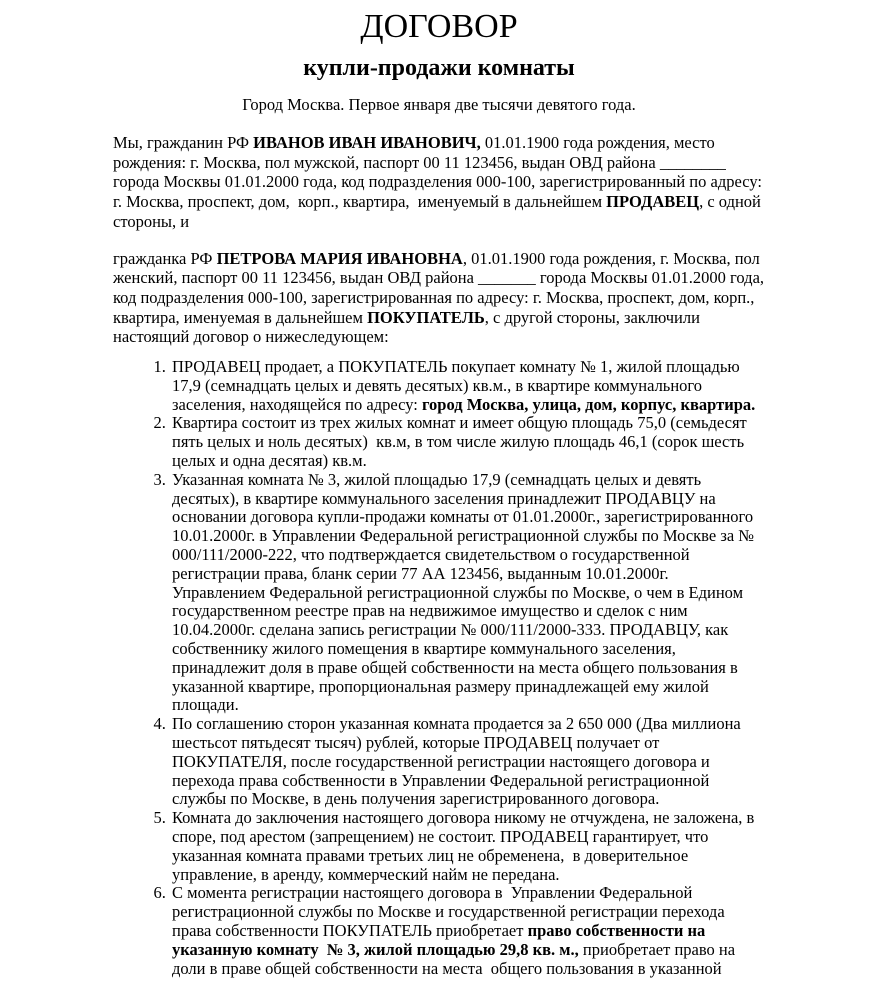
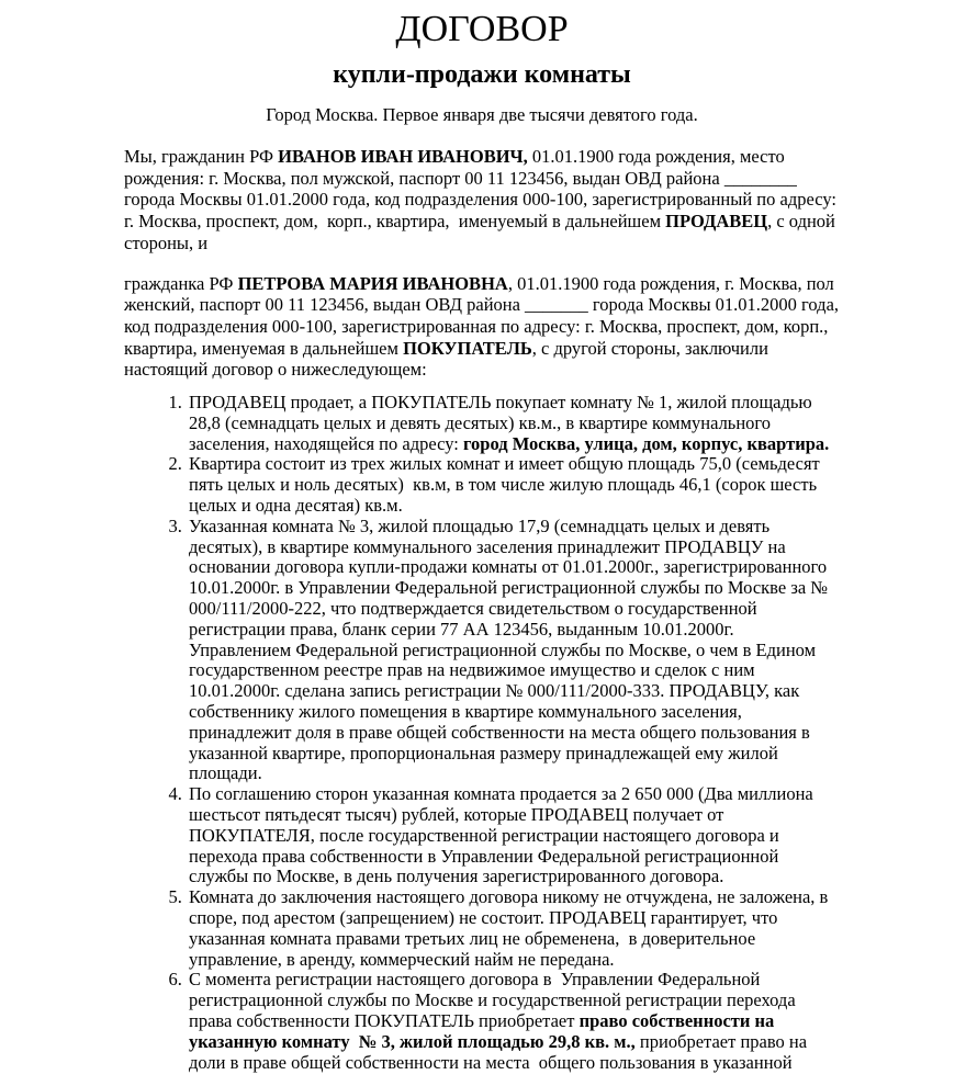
  ДОГОВОР
  купли-продажи комнаты
  Город Москва. Первое января две тысячи девятого года.
  Мы, гражданин РФ ИВАНОВ ИВАН ИВАНОВИЧ, 01.01.1900 года рождения, место рождения: г. Москва, пол мужской, паспорт 00 11 123456, выдан ОВД района ________ города Москвы 01.01.2000 года, код подразделения 000-100, зарегистрированный по адресу: г. Москва, проспект, дом, корп., квартира, именуемый в дальнейшем ПРОДАВЕЦ, с одной стороны, и
  гражданка РФ ПЕТРОВА МАРИЯ ИВАНОВНА, 01.01.1900 года рождения, г. Москва, пол женский, паспорт 00 11 123456, выдан ОВД района _______ города Москвы 01.01.2000 года, код подразделения 000-100, зарегистрированная по адресу: г. Москва, проспект, дом, корп., квартира, именуемая в дальнейшем ПОКУПАТЕЛЬ, с другой стороны, заключили настоящий договор о нижеследующем:
- ПРОДАВЕЦ продает, а ПОКУПАТЕЛЬ покупает комнату № 1, жилой площадью 17,9 (семнадцать целых и девять десятых) кв.м., в квартире коммунального заселения, находящейся по адресу: город Москва, улица, дом, корпус, квартира.
+ ПРОДАВЕЦ продает, а ПОКУПАТЕЛЬ покупает комнату № 1, жилой площадью 28,8 (семнадцать целых и девять десятых) кв.м., в квартире коммунального заселения, находящейся по адресу: город Москва, улица, дом, корпус, квартира.
  Квартира состоит из трех жилых комнат и имеет общую площадь 75,0 (семьдесят пять целых и ноль десятых) кв.м, в том числе жилую площадь 46,1 (сорок шесть целых и одна десятая) кв.м.
- Указанная комната № 3, жилой площадью 17,9 (семнадцать целых и девять десятых), в квартире коммунального заселения принадлежит ПРОДАВЦУ на основании договора купли-продажи комнаты от 01.01.2000г., зарегистрированного 10.01.2000г. в Управлении Федеральной регистрационной службы по Москве за № 000/111/2000-222, что подтверждается свидетельством о государственной регистрации права, бланк серии 77 АА 123456, выданным 10.01.2000г. Управлением Федеральной регистрационной службы по Москве, о чем в Едином государственном реестре прав на недвижимое имущество и сделок с ним 10.04.2000г. сделана запись регистрации № 000/111/2000-333. ПРОДАВЦУ, как собственнику жилого помещения в квартире коммунального заселения, принадлежит доля в праве общей собственности на места общего пользования в указанной квартире, пропорциональная размеру принадлежащей ему жилой площади.
+ Указанная комната № 3, жилой площадью 17,9 (семнадцать целых и девять десятых), в квартире коммунального заселения принадлежит ПРОДАВЦУ на основании договора купли-продажи комнаты от 01.01.2000г., зарегистрированного 10.01.2000г. в Управлении Федеральной регистрационной службы по Москве за № 000/111/2000-222, что подтверждается свидетельством о государственной регистрации права, бланк серии 77 АА 123456, выданным 10.01.2000г. Управлением Федеральной регистрационной службы по Москве, о чем в Едином государственном реестре прав на недвижимое имущество и сделок с ним 10.01.2000г. сделана запись регистрации № 000/111/2000-333. ПРОДАВЦУ, как собственнику жилого помещения в квартире коммунального заселения, принадлежит доля в праве общей собственности на места общего пользования в указанной квартире, пропорциональная размеру принадлежащей ему жилой площади.
  По соглашению сторон указанная комната продается за 2 650 000 (Два миллиона шестьсот пятьдесят тысяч) рублей, которые ПРОДАВЕЦ получает от ПОКУПАТЕЛЯ, после государственной регистрации настоящего договора и перехода права собственности в Управлении Федеральной регистрационной службы по Москве, в день получения зарегистрированного договора.
  Комната до заключения настоящего договора никому не отчуждена, не заложена, в споре, под арестом (запрещением) не состоит. ПРОДАВЕЦ гарантирует, что указанная комната правами третьих лиц не обременена, в доверительное управление, в аренду, коммерческий найм не передана.
  С момента регистрации настоящего договора в Управлении Федеральной регистрационной службы по Москве и государственной регистрации перехода права собственности ПОКУПАТЕЛЬ приобретает право собственности на указанную комнату № 3, жилой площадью 29,8 кв. м., приобретает право на доли в праве общей собственности на места общего пользования в указанной
